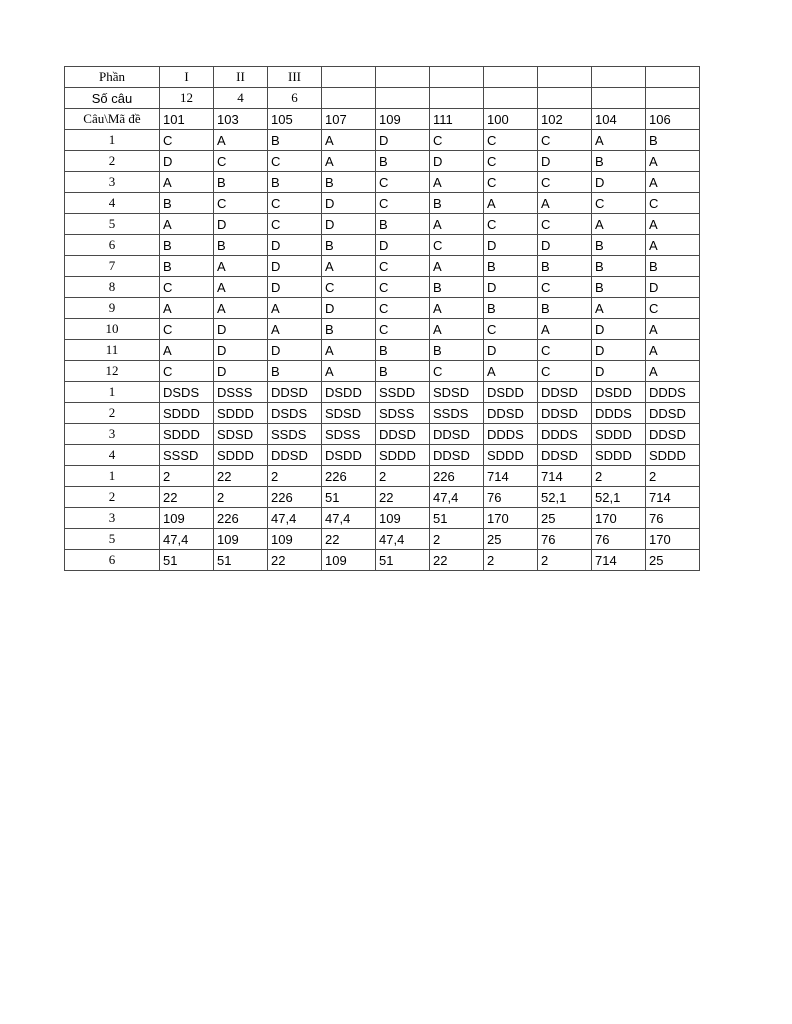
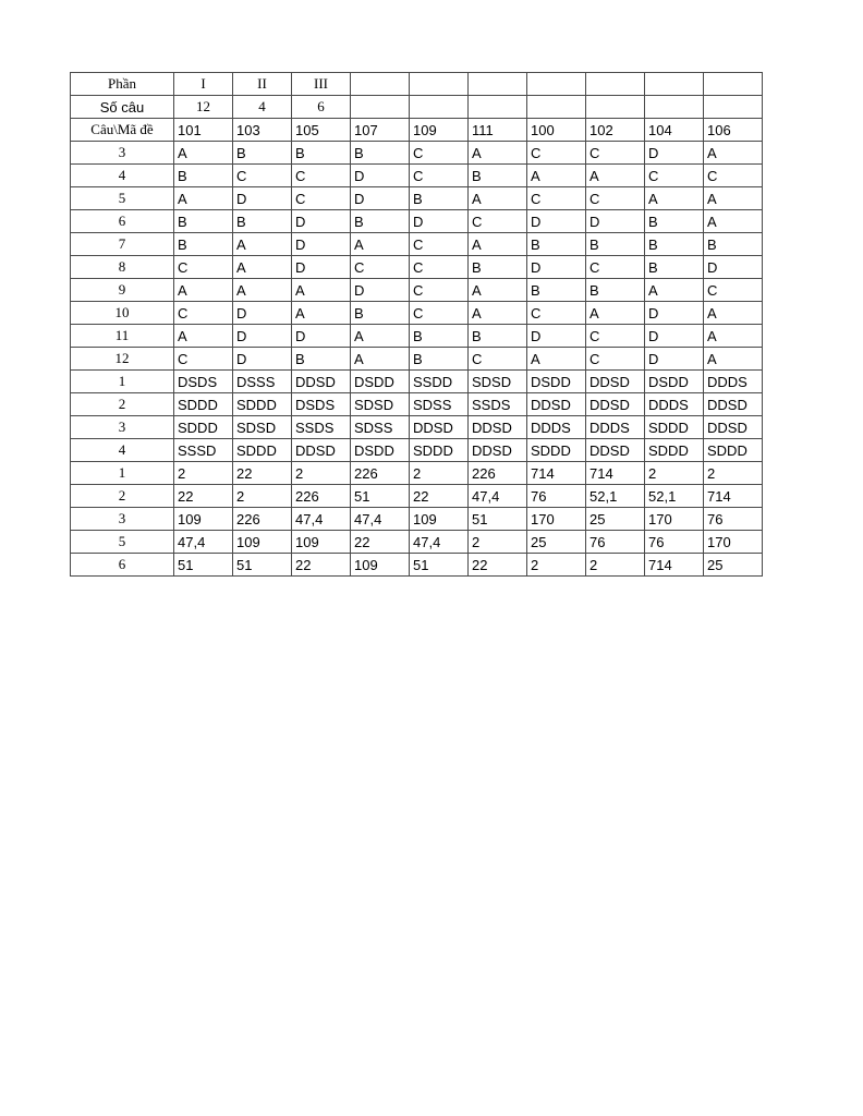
  Phần	I	II	III
  Số câu	12	4	6
  Câu\Mã đề	101	103	105	107	109	111	100	102	104	106
- 1	C	A	B	A	D	C	C	C	A	B
- 2	D	C	C	A	B	D	C	D	B	A
  3	A	B	B	B	C	A	C	C	D	A
  4	B	C	C	D	C	B	A	A	C	C
  5	A	D	C	D	B	A	C	C	A	A
  6	B	B	D	B	D	C	D	D	B	A
  7	B	A	D	A	C	A	B	B	B	B
  8	C	A	D	C	C	B	D	C	B	D
  9	A	A	A	D	C	A	B	B	A	C
  10	C	D	A	B	C	A	C	A	D	A
  11	A	D	D	A	B	B	D	C	D	A
  12	C	D	B	A	B	C	A	C	D	A
  1	DSDS	DSSS	DDSD	DSDD	SSDD	SDSD	DSDD	DDSD	DSDD	DDDS
  2	SDDD	SDDD	DSDS	SDSD	SDSS	SSDS	DDSD	DDSD	DDDS	DDSD
  3	SDDD	SDSD	SSDS	SDSS	DDSD	DDSD	DDDS	DDDS	SDDD	DDSD
  4	SSSD	SDDD	DDSD	DSDD	SDDD	DDSD	SDDD	DDSD	SDDD	SDDD
  1	2	22	2	226	2	226	714	714	2	2
  2	22	2	226	51	22	47,4	76	52,1	52,1	714
  3	109	226	47,4	47,4	109	51	170	25	170	76
  5	47,4	109	109	22	47,4	2	25	76	76	170
  6	51	51	22	109	51	22	2	2	714	25
